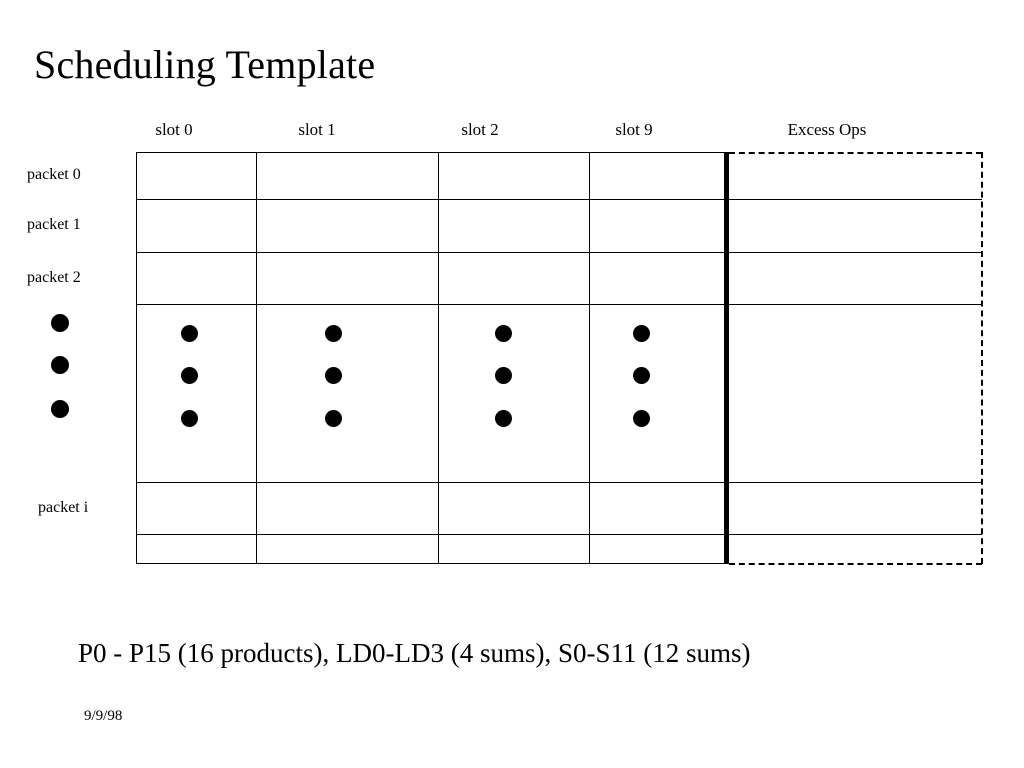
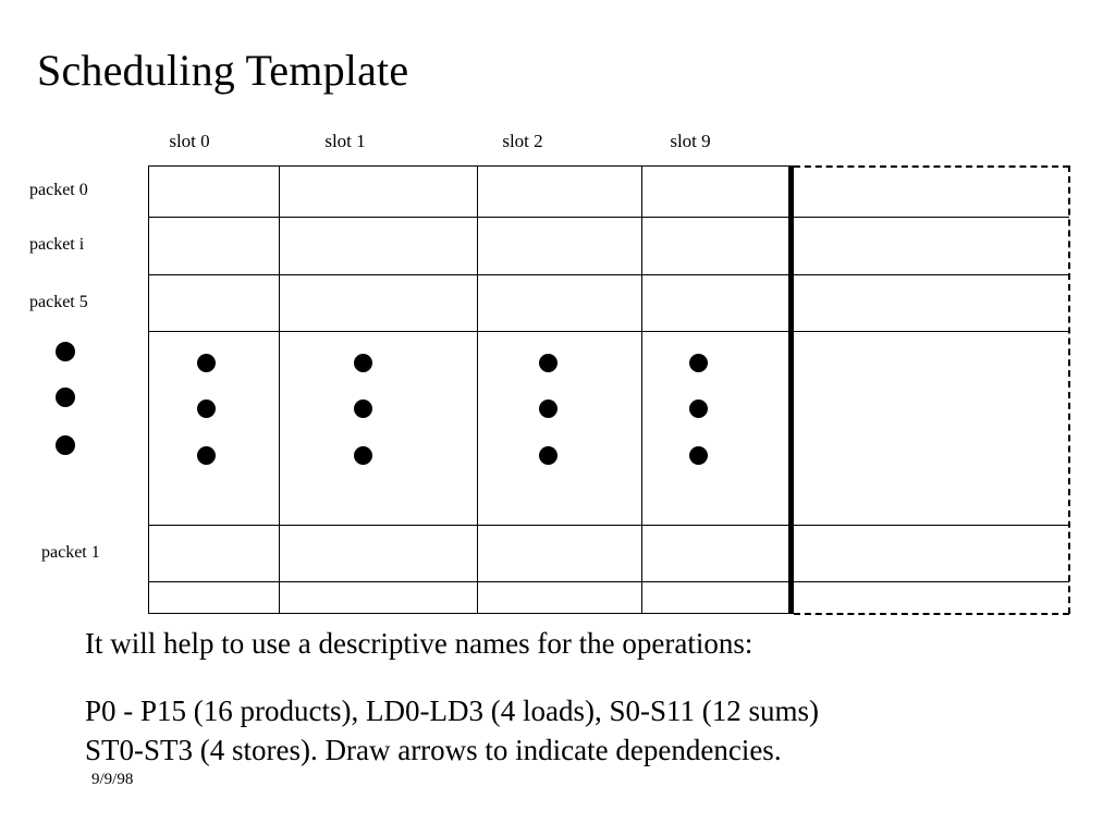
  Scheduling Template
  slot 0
  slot 1
  slot 2
  slot 9
- Excess Ops
  packet 0
- packet 1
+ packet i
- packet 2
+ packet 5
- packet i
+ packet 1
+ It will help to use a descriptive names for the operations:
- P0 - P15 (16 products), LD0-LD3 (4 sums), S0-S11 (12 sums)
+ P0 - P15 (16 products), LD0-LD3 (4 loads), S0-S11 (12 sums)
+ ST0-ST3 (4 stores). Draw arrows to indicate dependencies.
  9/9/98
